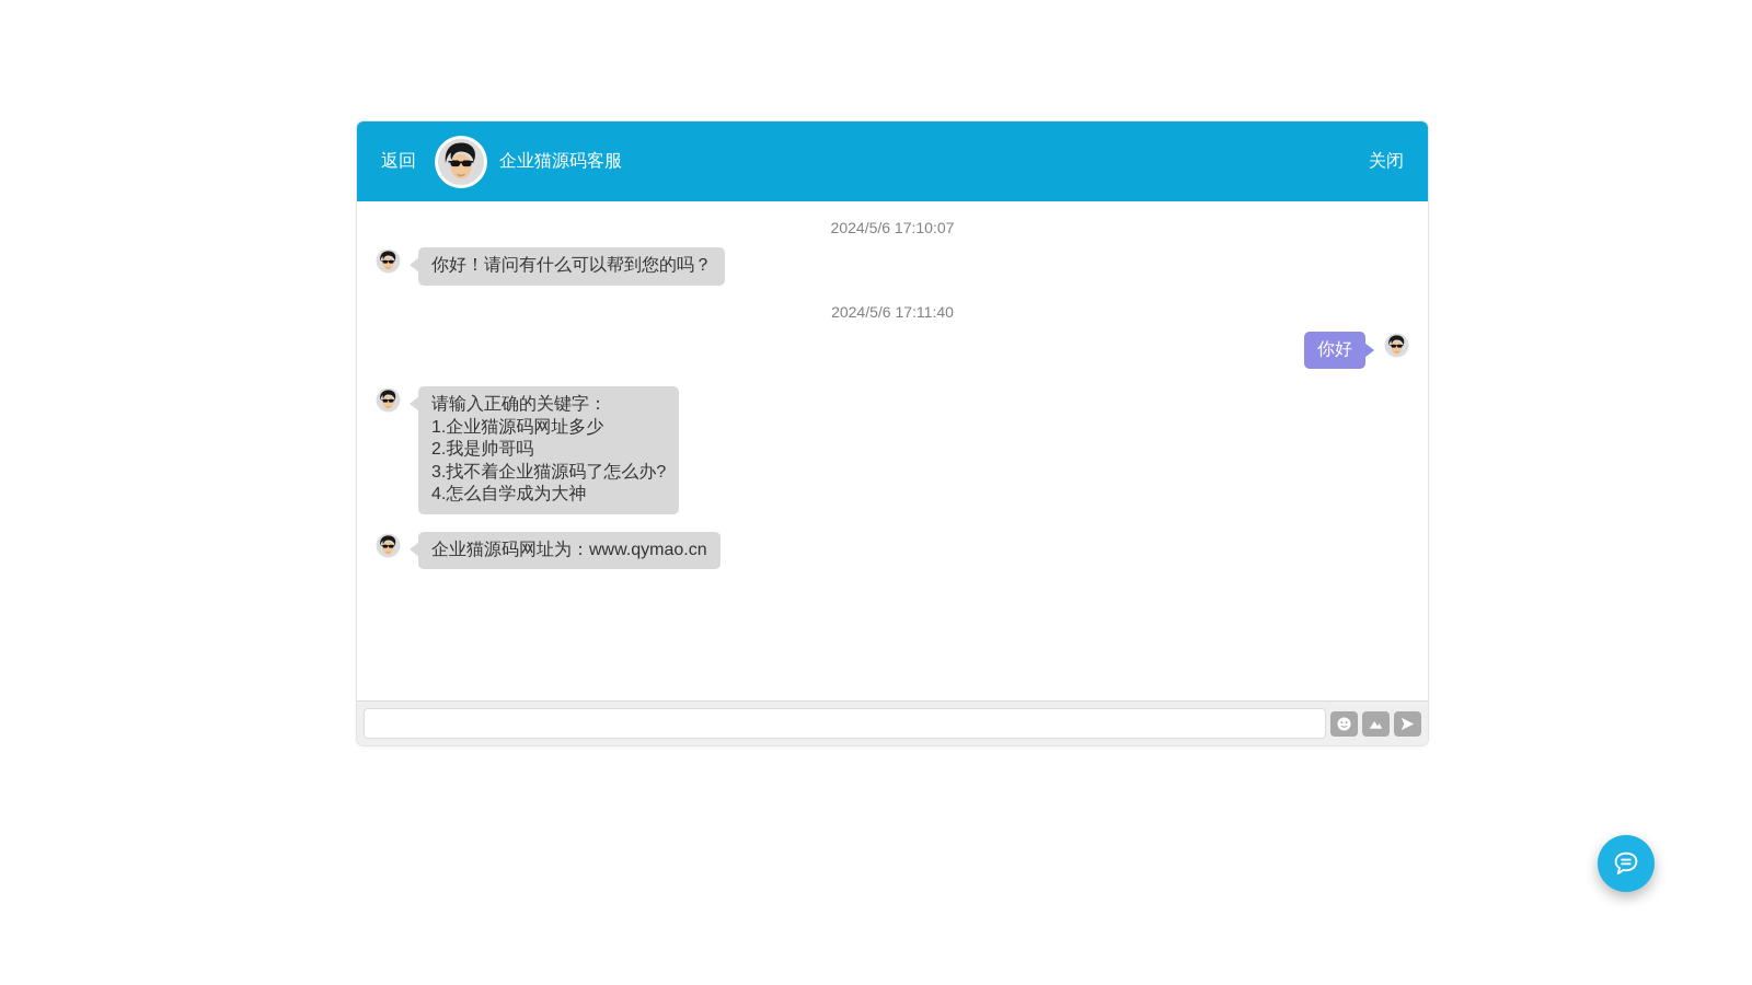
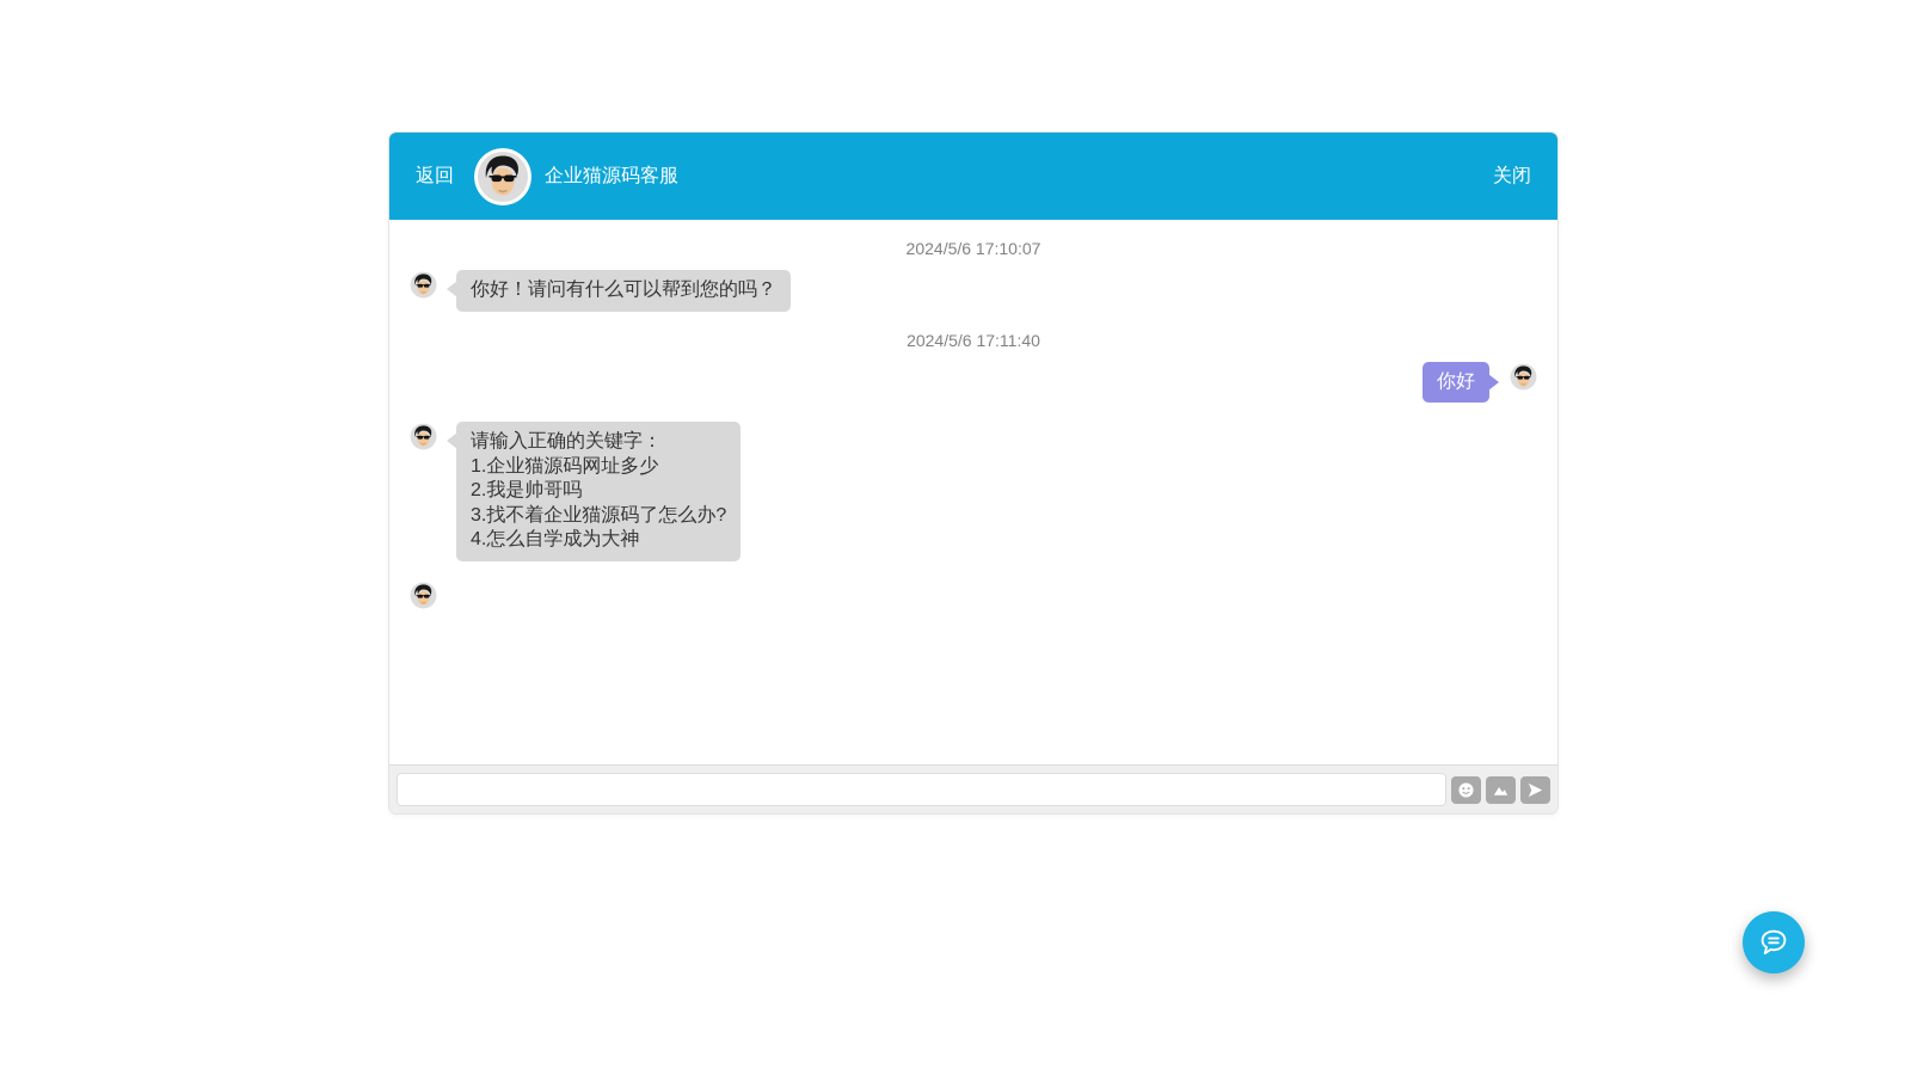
  返回
  企业猫源码客服
  关闭
  2024/5/6 17:10:07
  你好！请问有什么可以帮到您的吗？
  2024/5/6 17:11:40
  你好
  请输入正确的关键字：
  1.企业猫源码网址多少
  2.我是帅哥吗
  3.找不着企业猫源码了怎么办?
  4.怎么自学成为大神
- 企业猫源码网址为：www.qymao.cn
